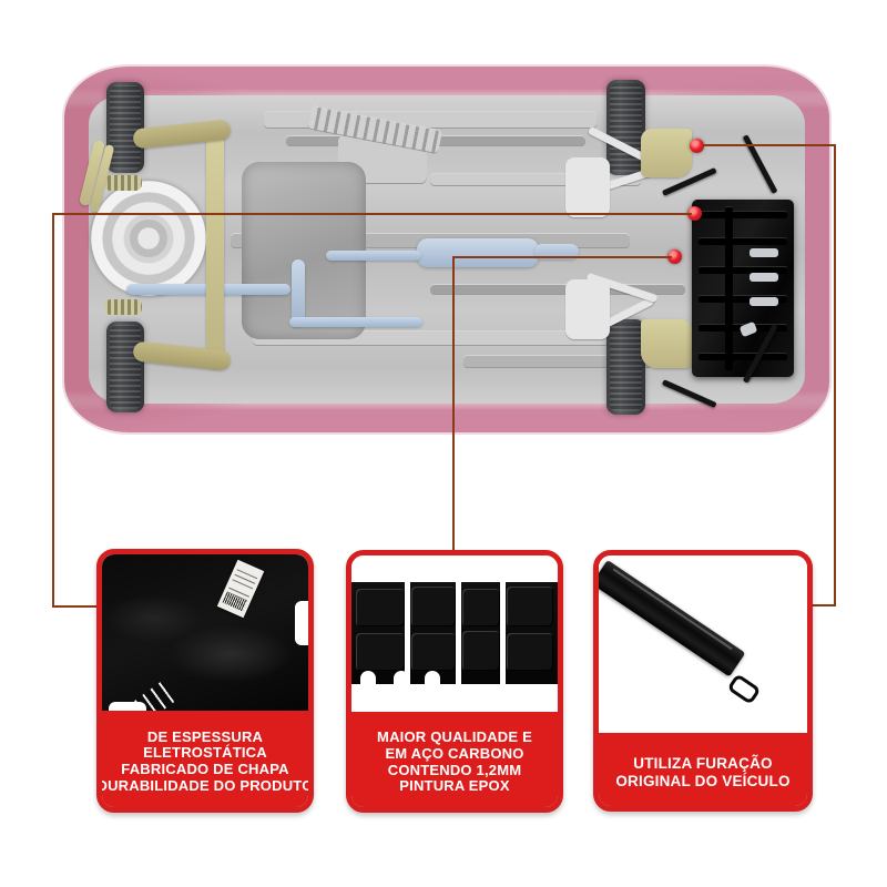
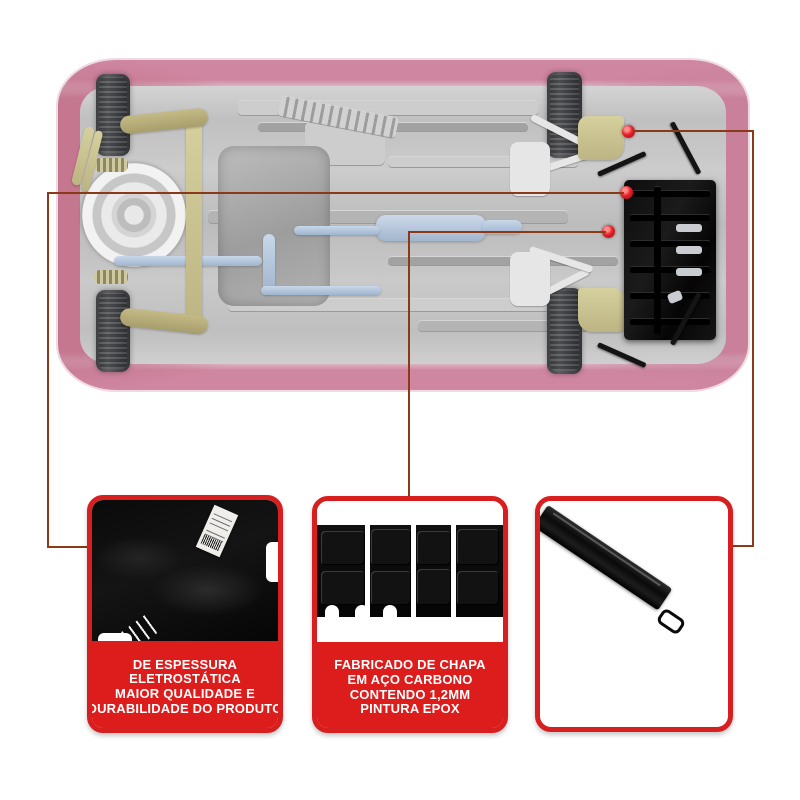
  DE ESPESSURA
  ELETROSTÁTICA
- FABRICADO DE CHAPA
+ MAIOR QUALIDADE E
  DURABILIDADE DO PRODUTO
- MAIOR QUALIDADE E
+ FABRICADO DE CHAPA
  EM AÇO CARBONO
  CONTENDO 1,2MM
  PINTURA EPOX
- UTILIZA FURAÇÃO
- ORIGINAL DO VEÍCULO
